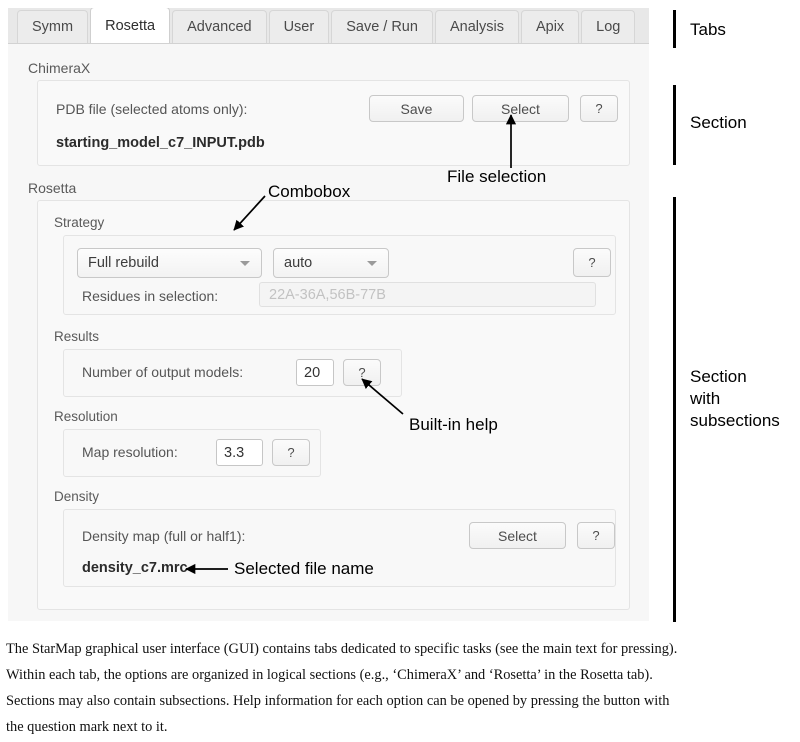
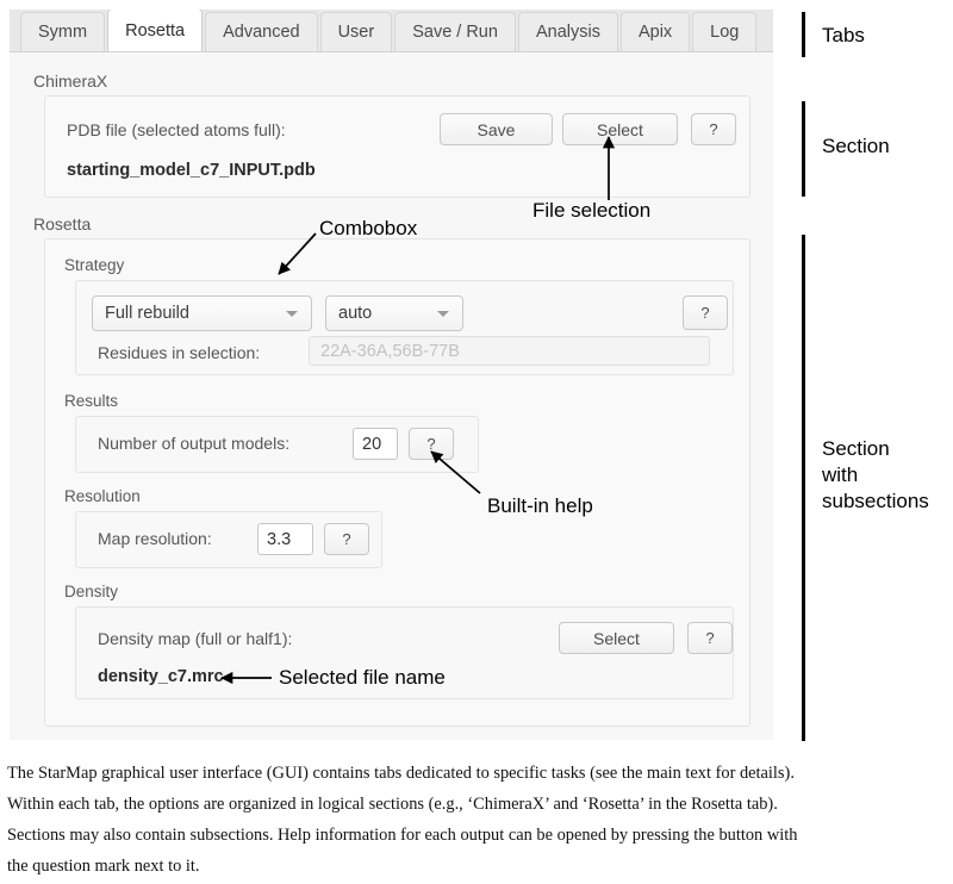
  Symm
  Rosetta
  Advanced
  User
  Save / Run
  Analysis
  Apix
  Log
  ChimeraX
- PDB file (selected atoms only):
+ PDB file (selected atoms full):
  Save
  Select
  ?
  starting_model_c7_INPUT.pdb
  Rosetta
  Strategy
  Full rebuild
  auto
  ?
  Residues in selection:
  22A-36A,56B-77B
  Results
  Number of output models:
  20
  ?
  Resolution
  Map resolution:
  3.3
  ?
  Density
  Density map (full or half1):
  Select
  ?
  density_c7.mrc
  Combobox
  File selection
  Built-in help
  Selected file name
  Tabs
  Section
  Section
  with
  subsections
- The StarMap graphical user interface (GUI) contains tabs dedicated to specific tasks (see the main text for pressing).
+ The StarMap graphical user interface (GUI) contains tabs dedicated to specific tasks (see the main text for details).
  Within each tab, the options are organized in logical sections (e.g., ‘ChimeraX’ and ‘Rosetta’ in the Rosetta tab).
- Sections may also contain subsections. Help information for each option can be opened by pressing the button with
+ Sections may also contain subsections. Help information for each output can be opened by pressing the button with
  the question mark next to it.
